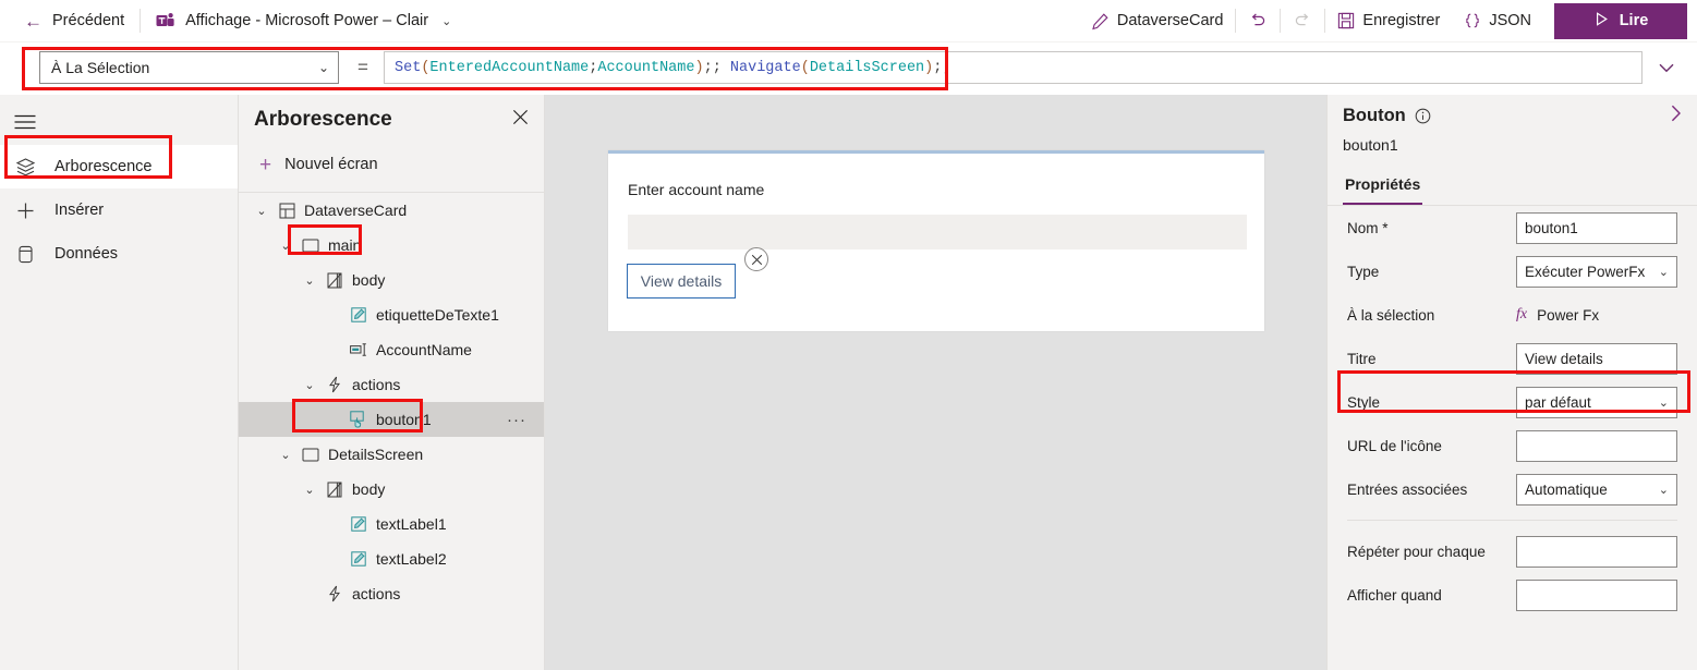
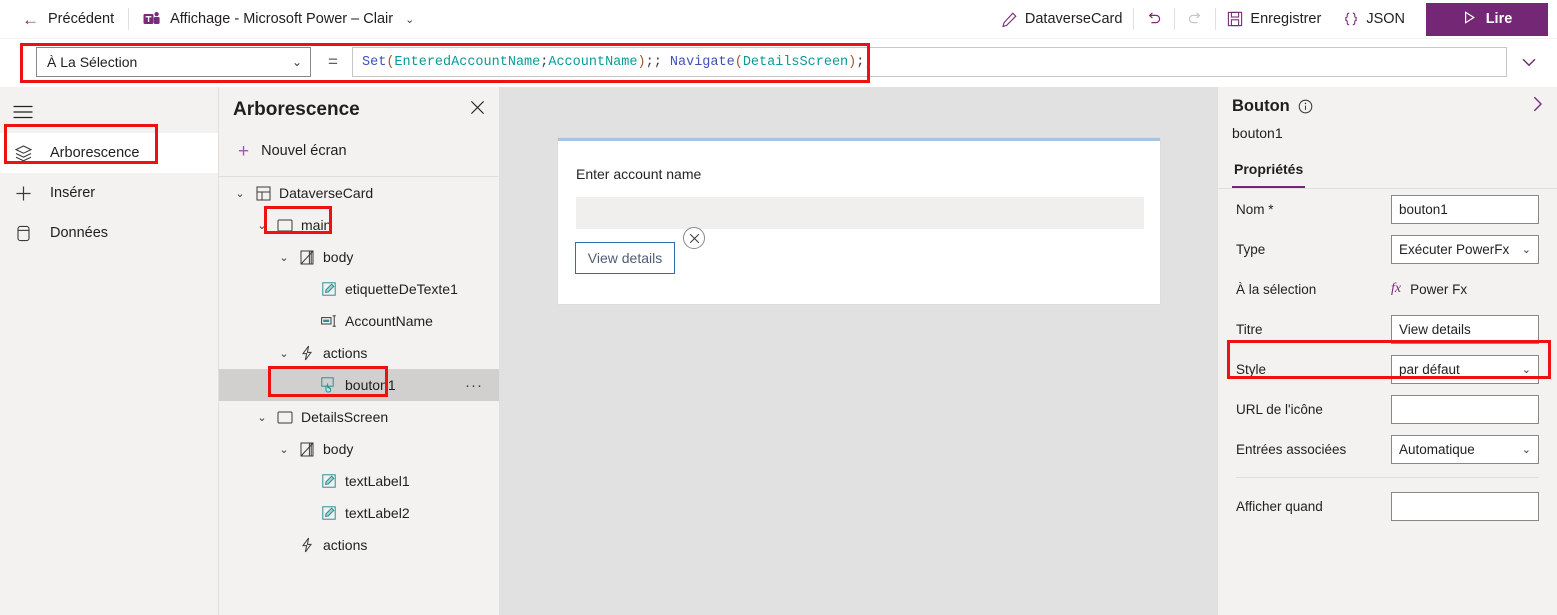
  ←
  Précédent
  Affichage - Microsoft Power – Clair
  ⌄
  DataverseCard
  Enregistrer
  JSON
  Lire
  À La Sélection
  ⌄
  =
  Set(EnteredAccountName;AccountName);; Navigate(DetailsScreen);;
  Arborescence
  Insérer
  Données
  Arborescence
  +
  Nouvel écran
  ⌄
  DataverseCard
  ⌄
  main
  ⌄
  body
  etiquetteDeTexte1
  AccountName
  ⌄
  actions
  bouton1
  ···
  ⌄
  DetailsScreen
  ⌄
  body
  textLabel1
  textLabel2
  actions
  Enter account name
  View details
  Bouton
  bouton1
  Propriétés
  Nom *
  bouton1
  Type
  Exécuter PowerFx
  ⌄
  À la sélection
  fx
  Power Fx
  Titre
  View details
  Style
  par défaut
  ⌄
  URL de l'icône
  Entrées associées
  Automatique
  ⌄
- Répéter pour chaque
  Afficher quand
